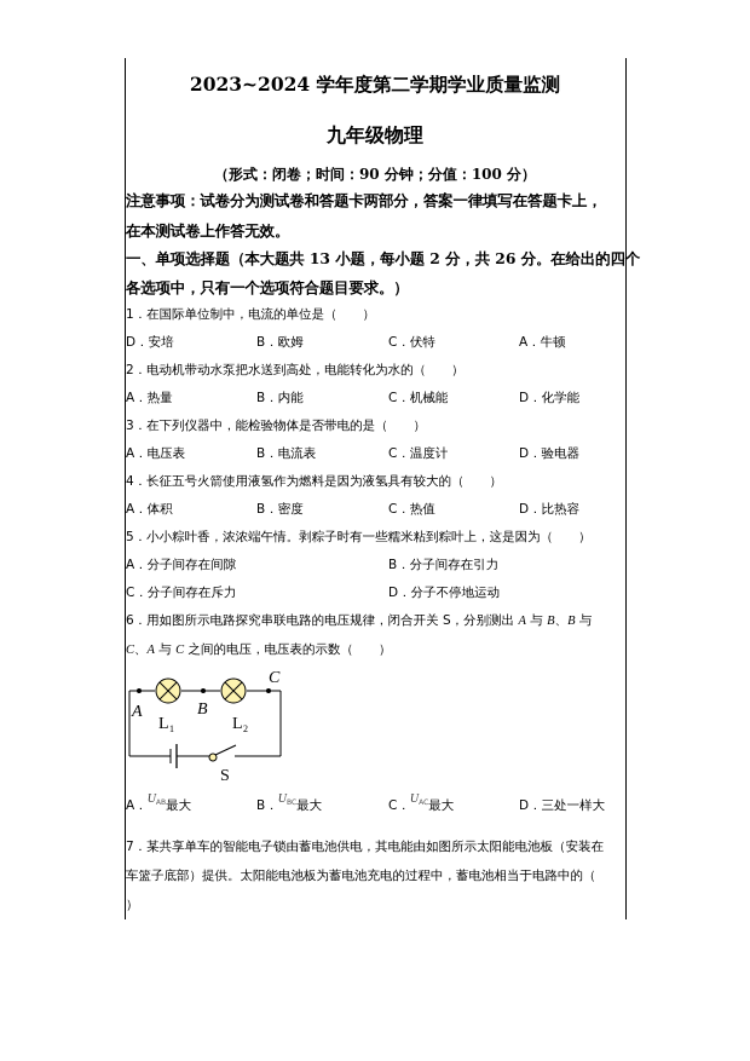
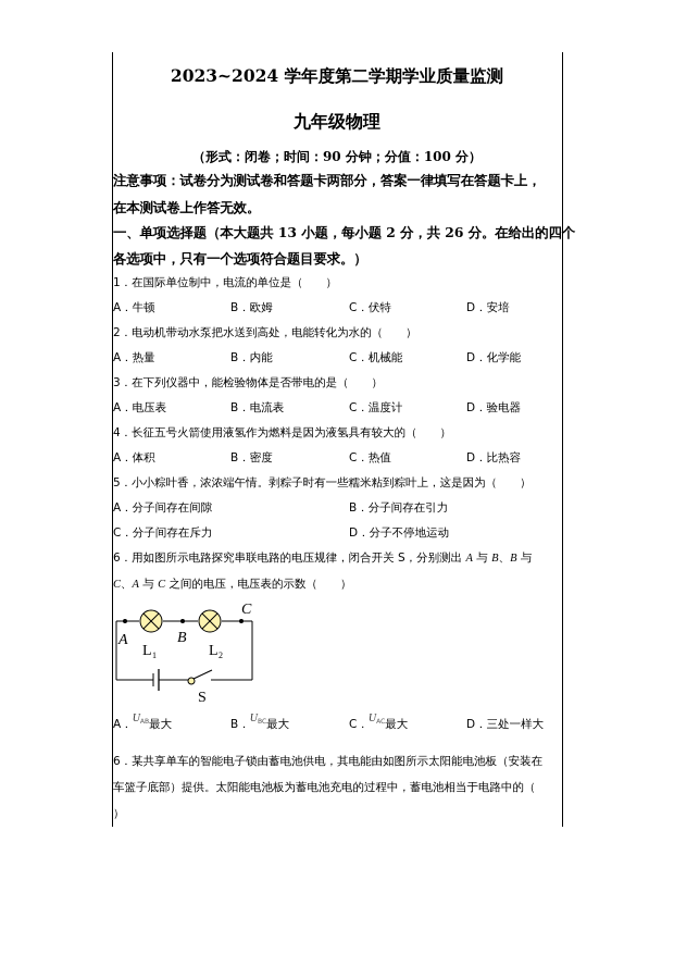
  2023~2024 学年度第二学期学业质量监测
  九年级物理
  （形式：闭卷；时间：90 分钟；分值：100 分）
  注意事项：试卷分为测试卷和答题卡两部分，答案一律填写在答题卡上，
  在本测试卷上作答无效。
  一、单项选择题（本大题共 13 小题，每小题 2 分，共 26 分。在给出的四个
  各选项中，只有一个选项符合题目要求。）
  1．在国际单位制中，电流的单位是（ ）
- D．安培
+ A．牛顿
  B．欧姆
  C．伏特
- A．牛顿
+ D．安培
  2．电动机带动水泵把水送到高处，电能转化为水的（ ）
  A．热量
  B．内能
  C．机械能
  D．化学能
  3．在下列仪器中，能检验物体是否带电的是（ ）
  A．电压表
  B．电流表
  C．温度计
  D．验电器
  4．长征五号火箭使用液氢作为燃料是因为液氢具有较大的（ ）
  A．体积
  B．密度
  C．热值
  D．比热容
  5．小小粽叶香，浓浓端午情。剥粽子时有一些糯米粘到粽叶上，这是因为（ ）
  A．分子间存在间隙
  B．分子间存在引力
  C．分子间存在斥力
  D．分子不停地运动
  6．用如图所示电路探究串联电路的电压规律，闭合开关 S，分别测出 A 与 B、B 与
  C、A 与 C 之间的电压，电压表的示数（ ）
  A
  B
  C
  L
  1
  L
  2
  S
  A．U最大
  B．U最大
  C．U最大
  D．三处一样大
- 7．某共享单车的智能电子锁由蓄电池供电，其电能由如图所示太阳能电池板（安装在
+ 6．某共享单车的智能电子锁由蓄电池供电，其电能由如图所示太阳能电池板（安装在
  车篮子底部）提供。太阳能电池板为蓄电池充电的过程中，蓄电池相当于电路中的（
  ）
